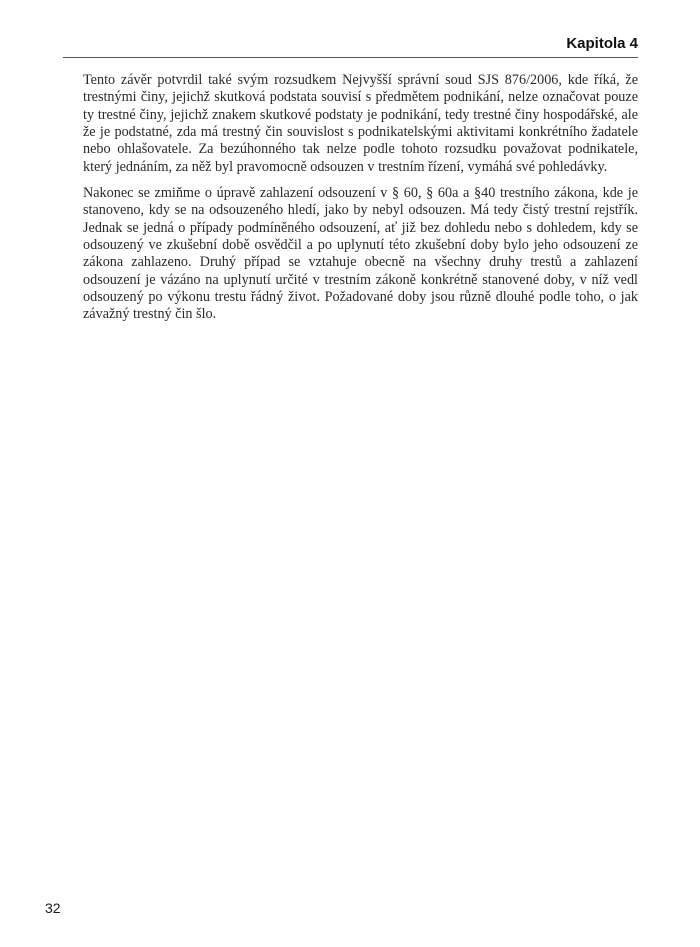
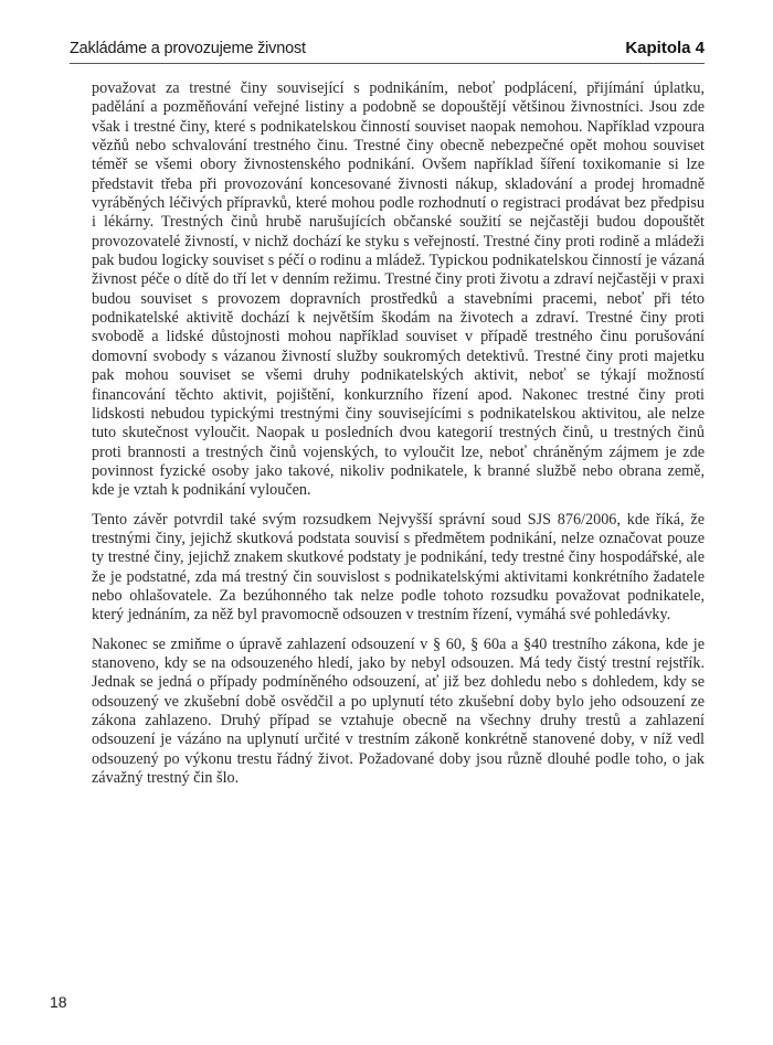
+ Zakládáme a provozujeme živnost
  Kapitola 4
+ považovat za trestné činy související s podnikáním, neboť podplácení, přijímání úplatku, padělání a pozměňování veřejné listiny a podobně se dopouštějí většinou živnostníci. Jsou zde však i trestné činy, které s podnikatelskou činností souviset naopak nemohou. Například vzpoura vězňů nebo schvalování trestného činu. Trestné činy obecně nebezpečné opět mohou souviset téměř se všemi obory živnostenského podnikání. Ovšem například šíření toxikomanie si lze představit třeba při provozování koncesované živnosti nákup, skladování a prodej hromadně vyráběných léčivých přípravků, které mohou podle rozhodnutí o registraci prodávat bez předpisu i lékárny. Trestných činů hrubě narušujících občanské soužití se nejčastěji budou dopouštět provozovatelé živností, v nichž dochází ke styku s veřejností. Trestné činy proti rodině a mládeži pak budou logicky souviset s péčí o rodinu a mládež. Typickou podnikatelskou činností je vázaná živnost péče o dítě do tří let v denním režimu. Trestné činy proti životu a zdraví nejčastěji v praxi budou souviset s provozem dopravních prostředků a stavebními pracemi, neboť při této podnikatelské aktivitě dochází k největším škodám na životech a zdraví. Trestné činy proti svobodě a lidské důstojnosti mohou například souviset v případě trestného činu porušování domovní svobody s vázanou živností služby soukromých detektivů. Trestné činy proti majetku pak mohou souviset se všemi druhy podnikatelských aktivit, neboť se týkají možností financování těchto aktivit, pojištění, konkurzního řízení apod. Nakonec trestné činy proti lidskosti nebudou typickými trestnými činy souvisejícími s podnikatelskou aktivitou, ale nelze tuto skutečnost vyloučit. Naopak u posledních dvou kategorií trestných činů, u trestných činů proti brannosti a trestných činů vojenských, to vyloučit lze, neboť chráněným zájmem je zde povinnost fyzické osoby jako takové, nikoliv podnikatele, k branné službě nebo obrana země, kde je vztah k podnikání vyloučen.
  Tento závěr potvrdil také svým rozsudkem Nejvyšší správní soud SJS 876/2006, kde říká, že trestnými činy, jejichž skutková podstata souvisí s předmětem podnikání, nelze označovat pouze ty trestné činy, jejichž znakem skutkové podstaty je podnikání, tedy trestné činy hospodářské, ale že je podstatné, zda má trestný čin souvislost s podnikatelskými aktivitami konkrétního žadatele nebo ohlašovatele. Za bezúhonného tak nelze podle tohoto rozsudku považovat podnikatele, který jednáním, za něž byl pravomocně odsouzen v trestním řízení, vymáhá své pohledávky.
  Nakonec se zmiňme o úpravě zahlazení odsouzení v § 60, § 60a a §40 trestního zákona, kde je stanoveno, kdy se na odsouzeného hledí, jako by nebyl odsouzen. Má tedy čistý trestní rejstřík. Jednak se jedná o případy podmíněného odsouzení, ať již bez dohledu nebo s dohledem, kdy se odsouzený ve zkušební době osvědčil a po uplynutí této zkušební doby bylo jeho odsouzení ze zákona zahlazeno. Druhý případ se vztahuje obecně na všechny druhy trestů a zahlazení odsouzení je vázáno na uplynutí určité v trestním zákoně konkrétně stanovené doby, v níž vedl odsouzený po výkonu trestu řádný život. Požadované doby jsou různě dlouhé podle toho, o jak závažný trestný čin šlo.
- 32
+ 18
